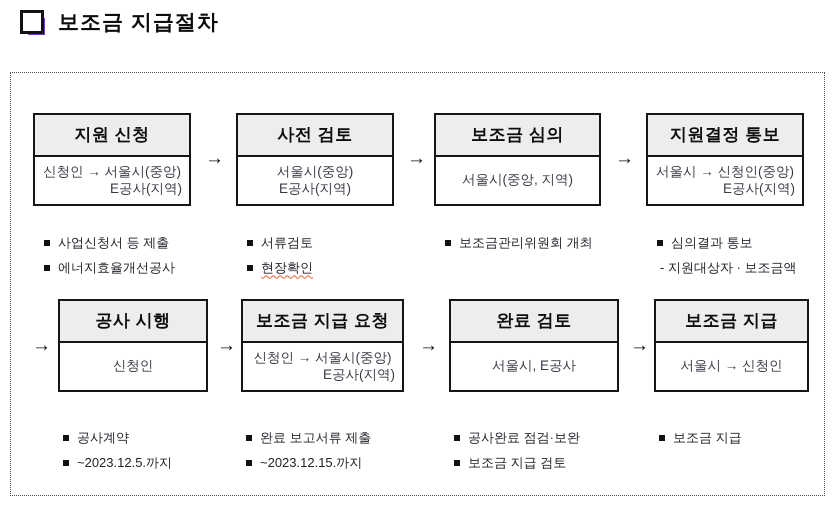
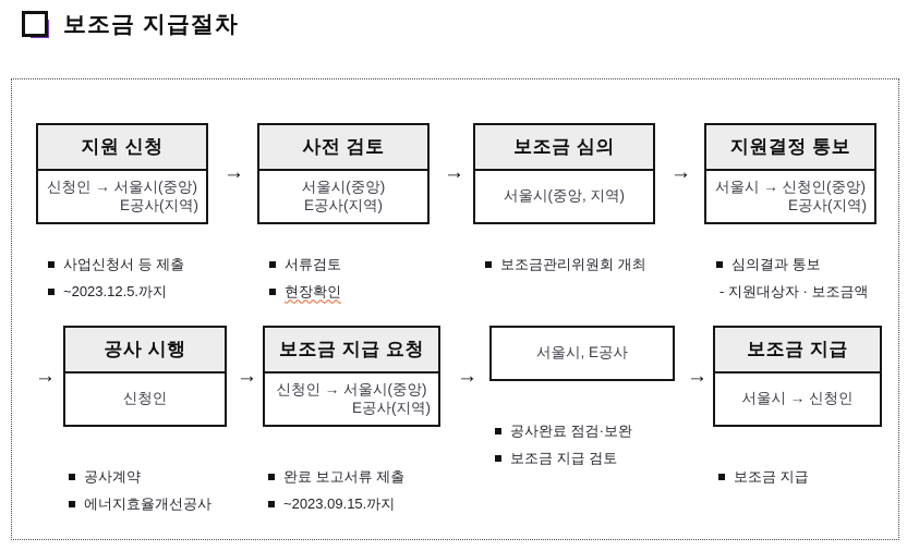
  보조금 지급절차
  지원 신청
  신청인 → 서울시(중앙)
  E공사(지역)
  사업신청서 등 제출
- 에너지효율개선공사
+ ~2023.12.5.까지
  →
  사전 검토
  서울시(중앙)
  E공사(지역)
  서류검토
  현장확인
  →
  보조금 심의
  서울시(중앙, 지역)
  보조금관리위원회 개최
  →
  지원결정 통보
  서울시 → 신청인(중앙)
  E공사(지역)
  심의결과 통보
  - 지원대상자 · 보조금액
  →
  공사 시행
  신청인
  공사계약
- ~2023.12.5.까지
+ 에너지효율개선공사
  →
  보조금 지급 요청
  신청인 → 서울시(중앙)
  E공사(지역)
  완료 보고서류 제출
- ~2023.12.15.까지
+ ~2023.09.15.까지
  →
- 완료 검토
  서울시, E공사
  공사완료 점검·보완
  보조금 지급 검토
  →
  보조금 지급
  서울시 → 신청인
  보조금 지급
